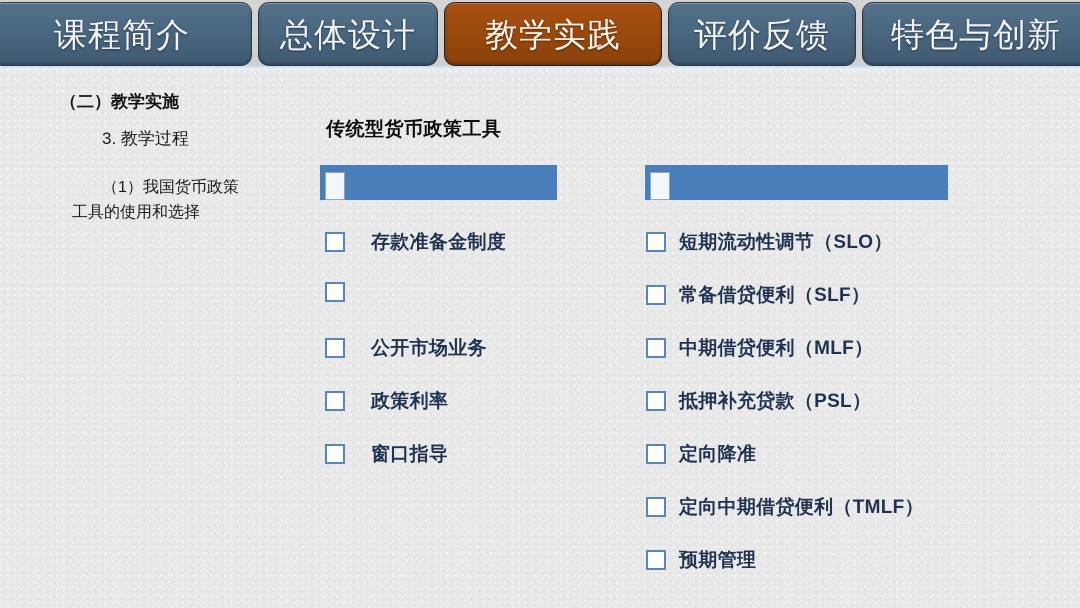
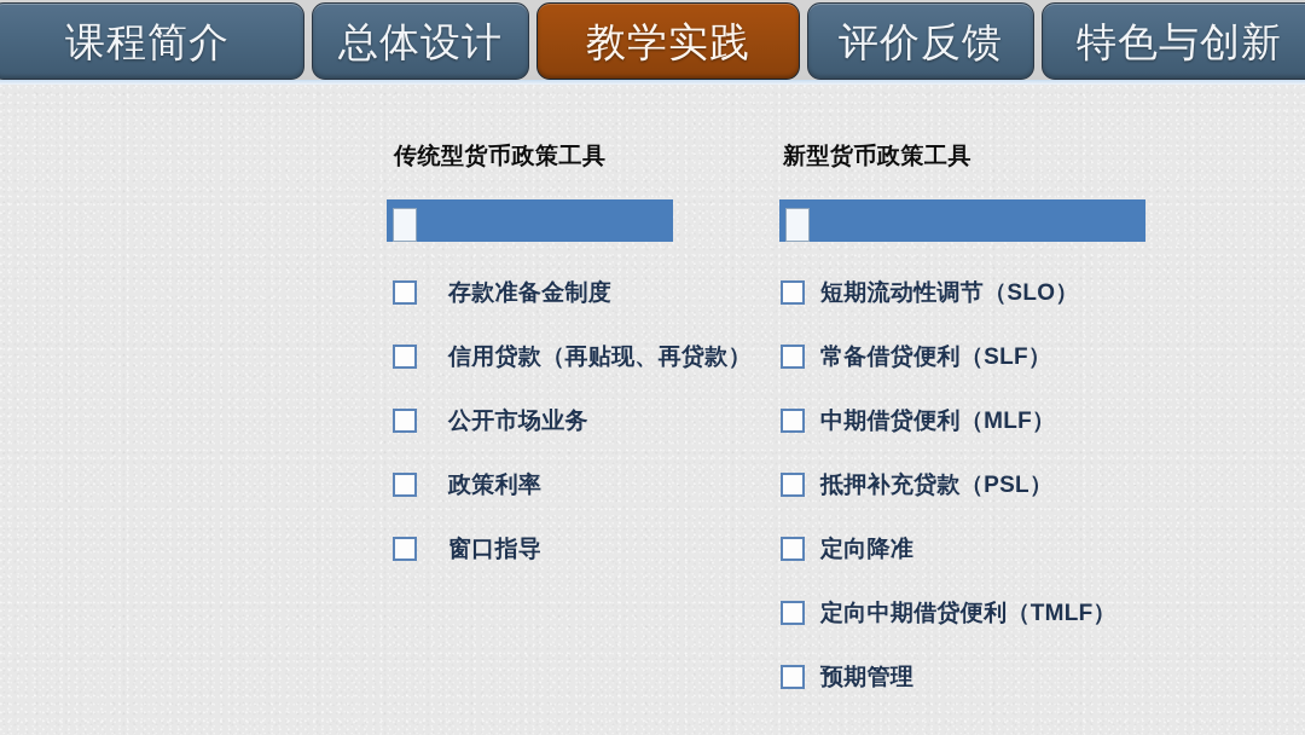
  课程简介
  总体设计
  教学实践
  评价反馈
  特色与创新
- （二）教学实施
- 3. 教学过程
- （1）我国货币政策
- 工具的使用和选择
  传统型货币政策工具
+ 新型货币政策工具
  存款准备金制度
+ 信用贷款（再贴现、再贷款）
  公开市场业务
  政策利率
  窗口指导
  短期流动性调节（SLO）
  常备借贷便利（SLF）
  中期借贷便利（MLF）
  抵押补充贷款（PSL）
  定向降准
  定向中期借贷便利（TMLF）
  预期管理
